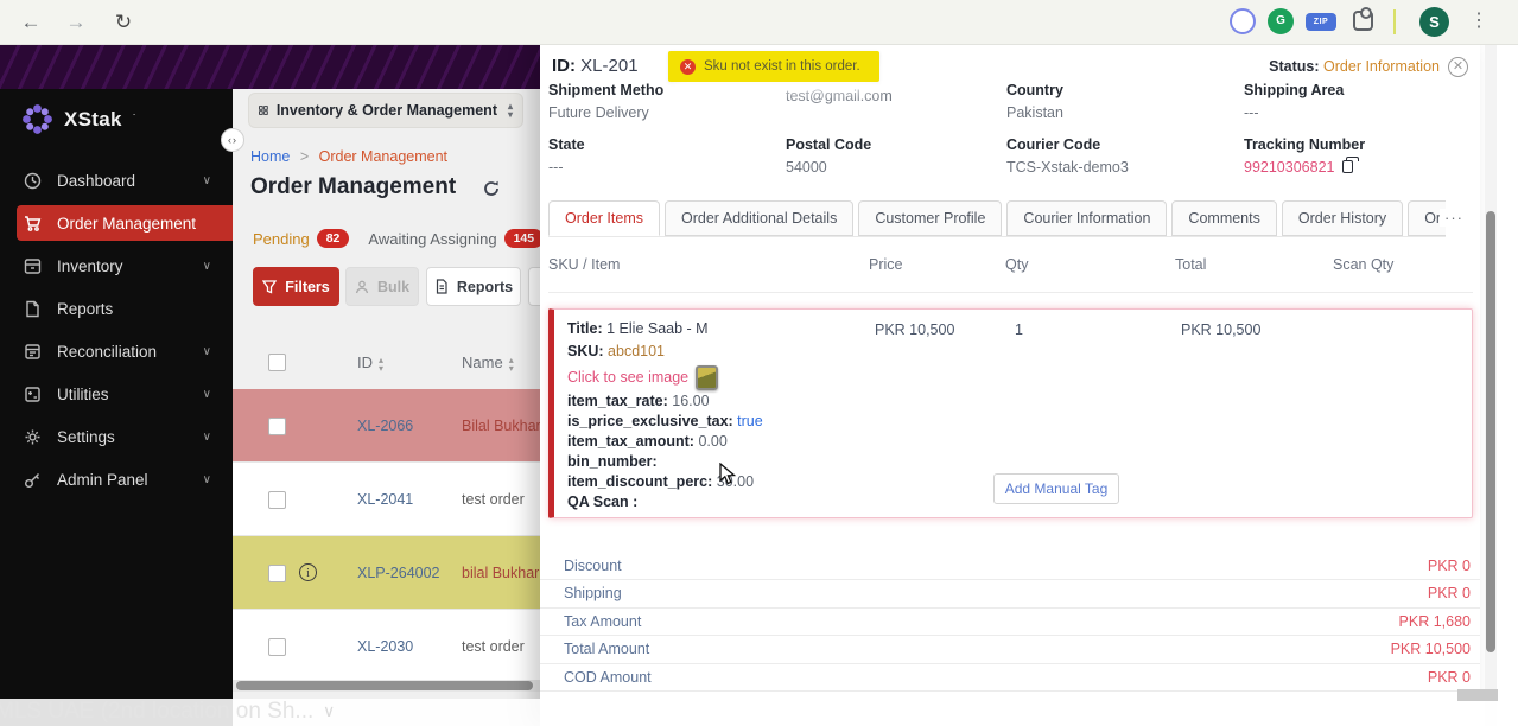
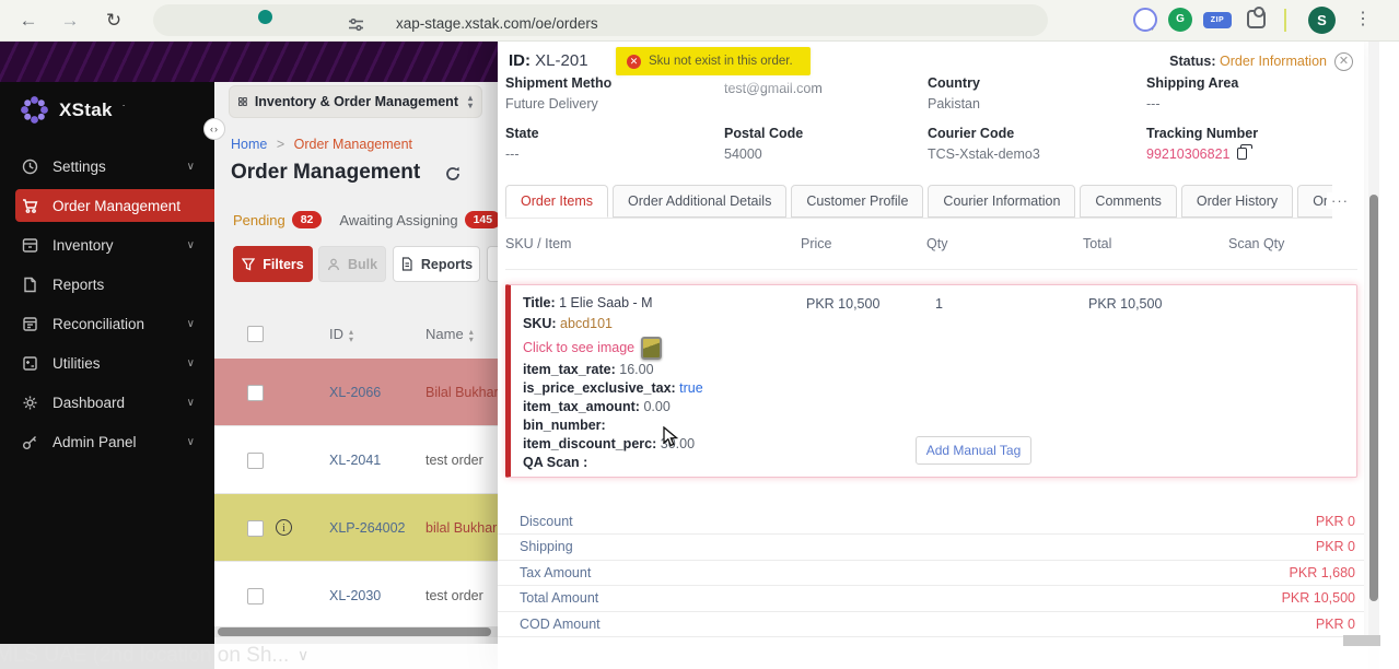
  ←
  →
  ↻
+ xap-stage.xstak.com/oe/orders
  G
  S
  ⋮
  XStak
  ˙
- Dashboard
+ Settings
  ∨
  Order Management
  Inventory
  ∨
  Reports
  Reconciliation
  ∨
  Utilities
  ∨
- Settings
+ Dashboard
  ∨
  Admin Panel
  ∨
  Inventory & Order Management
  ▴
  ▾
  Home > Order Management
  Order Management
  Pending
  82
  Awaiting Assigning
  145
  Filters
  Bulk
  Reports
  ID ▴
  ▾
  Name ▴
  ▾
  XL-2066
  Bilal Bukhar
  XL-2041
  test order
  i
  XLP-264002
  bilal Bukhar
  XL-2030
  test order
  ‹›
  ID: XL-201
  Status: Order Information
  ✕
  Shipment Metho
  Future Delivery
  test@gmail.com
  Country
  Pakistan
  Shipping Area
  ---
  State
  ---
  Postal Code
  54000
  Courier Code
  TCS-Xstak-demo3
  Tracking Number
  99210306821
  ✕
  Sku not exist in this order.
  Order Items
  Order Additional Details
  Customer Profile
  Courier Information
  Comments
  Order History
  ···
  SKU / Item
  Price
  Qty
  Total
  Scan Qty
  Title: 1 Elie Saab - M
  PKR 10,500
  1
  PKR 10,500
  SKU: abcd101
  Click to see image
  item_tax_rate: 16.00
  is_price_exclusive_tax: true
  item_tax_amount: 0.00
  bin_number:
  item_discount_perc: 3.00
  QA Scan :
  Add Manual Tag
  Discount
  PKR 0
  Shipping
  PKR 0
  Tax Amount
  PKR 1,680
  Total Amount
  PKR 10,500
  COD Amount
  PKR 0
  MLS UAE (2nd location on Sh...
  ∨
